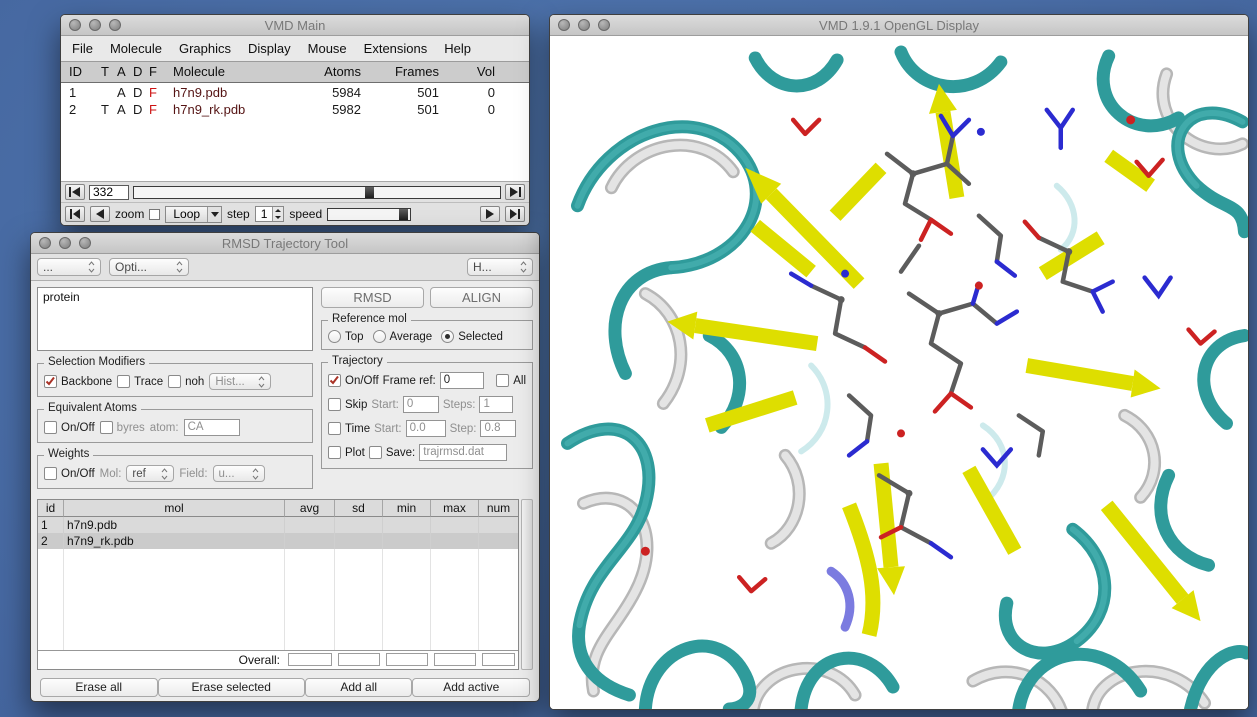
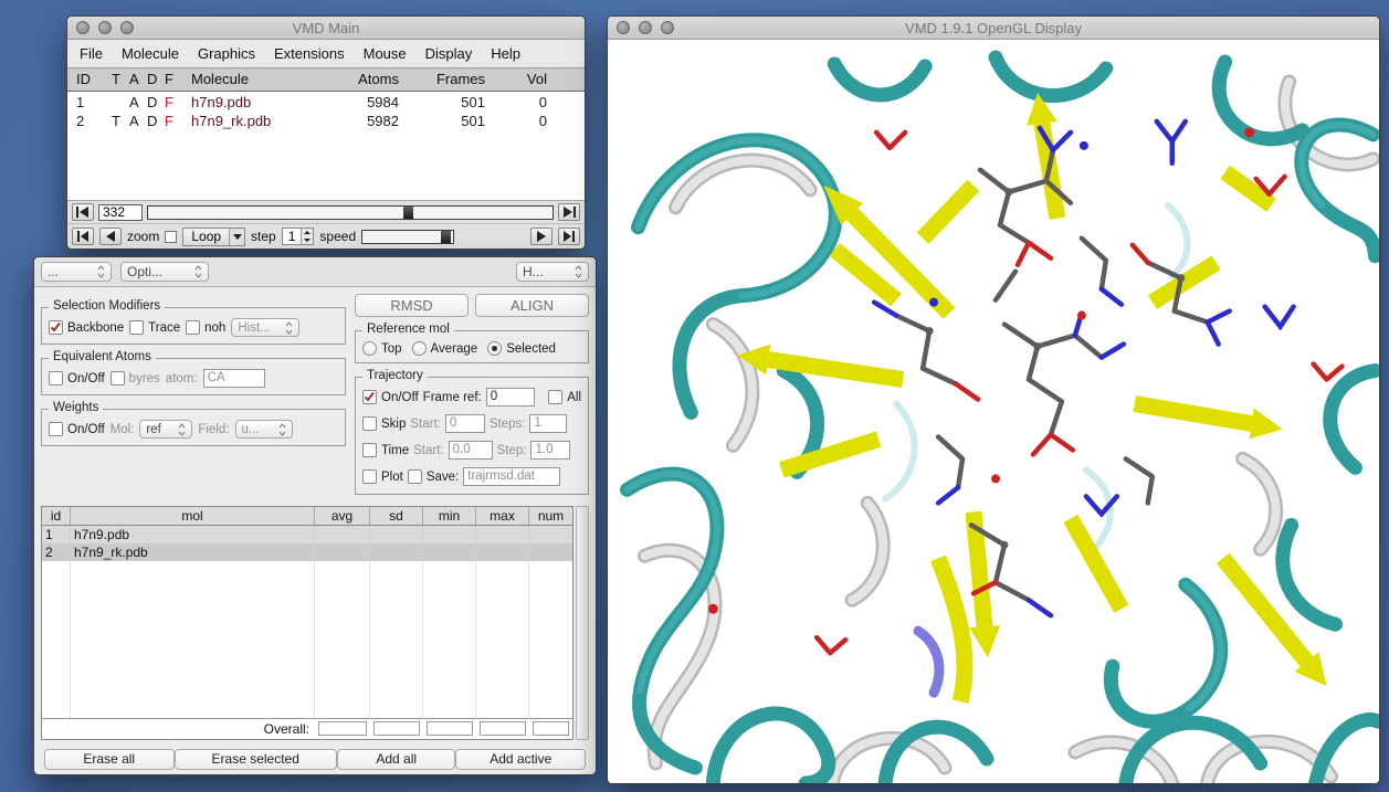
  VMD Main
  File
  Molecule
  Graphics
- Display
+ Extensions
  Mouse
- Extensions
+ Display
  Help
  ID
  T
  A
  D
  F
  Molecule
  Atoms
  Frames
  Vol
  1
  A
  D
  F
  h7n9.pdb
  5984
  501
  0
  2
  T
  A
  D
  F
  h7n9_rk.pdb
  5982
  501
  0
  332
  zoom
  Loop
  step
  1
  speed
- RMSD Trajectory Tool
  ...
  Opti...
  H...
- protein
  Selection Modifiers
  Backbone
  Trace
  noh
  Hist...
  Equivalent Atoms
  On/Off
  byres
  atom:
  CA
  Weights
  On/Off
  Mol:
  ref
  Field:
  u...
  RMSD
  ALIGN
  Reference mol
  Top
  Average
  Selected
  Trajectory
  On/Off
  Frame ref:
  0
  All
  Skip
  Start:
  0
  Steps:
  1
  Time
  Start:
  0.0
  Step:
- 0.8
+ 1.0
  Plot
  Save:
  trajrmsd.dat
  id
  mol
  avg
  sd
  min
  max
  num
  1
  h7n9.pdb
  2
  h7n9_rk.pdb
  Overall:
  Erase all
  Erase selected
  Add all
  Add active
  VMD 1.9.1 OpenGL Display
